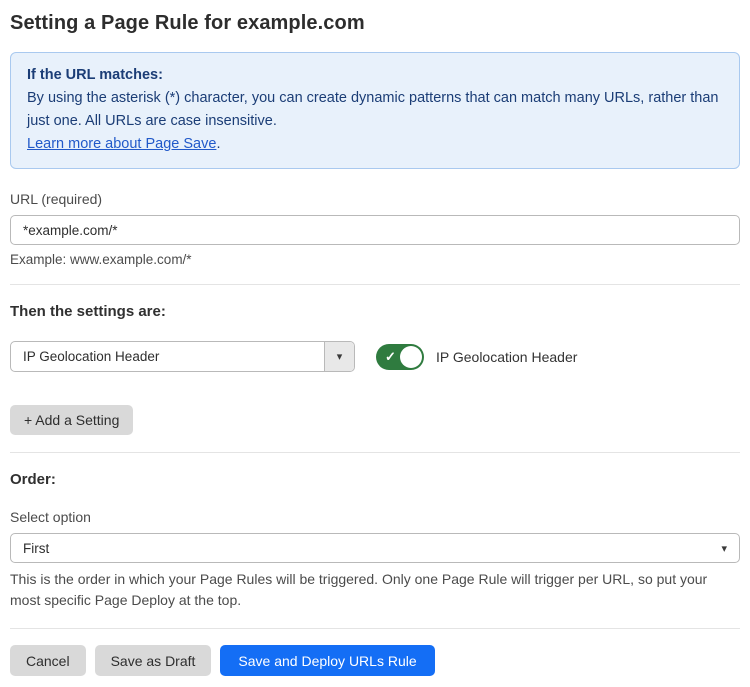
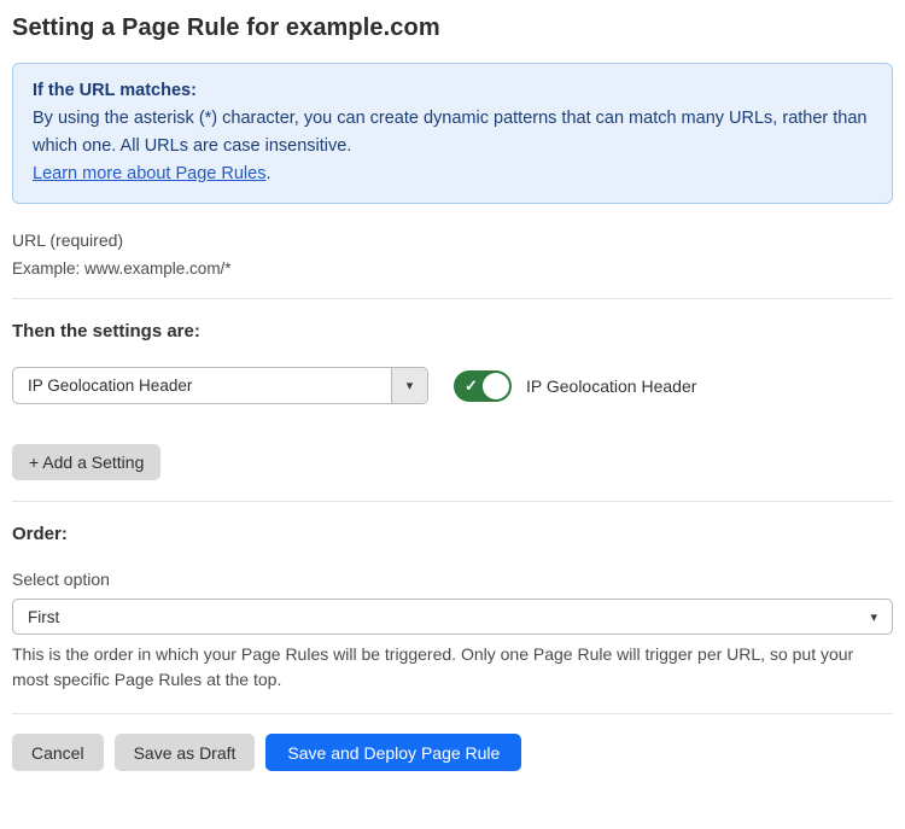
  Setting a Page Rule for example.com
  If the URL matches:
- By using the asterisk (*) character, you can create dynamic patterns that can match many URLs, rather than just one. All URLs are case insensitive.
+ By using the asterisk (*) character, you can create dynamic patterns that can match many URLs, rather than which one. All URLs are case insensitive.
- Learn more about Page Save.
+ Learn more about Page Rules.
  URL (required)
- *example.com/*
  Example: www.example.com/*
  Then the settings are:
  IP Geolocation Header
  ▾
  ✓
  IP Geolocation Header
  + Add a Setting
  Order:
  Select option
  First
  ▾
- This is the order in which your Page Rules will be triggered. Only one Page Rule will trigger per URL, so put your most specific Page Deploy at the top.
+ This is the order in which your Page Rules will be triggered. Only one Page Rule will trigger per URL, so put your most specific Page Rules at the top.
  Cancel
  Save as Draft
- Save and Deploy URLs Rule
+ Save and Deploy Page Rule
